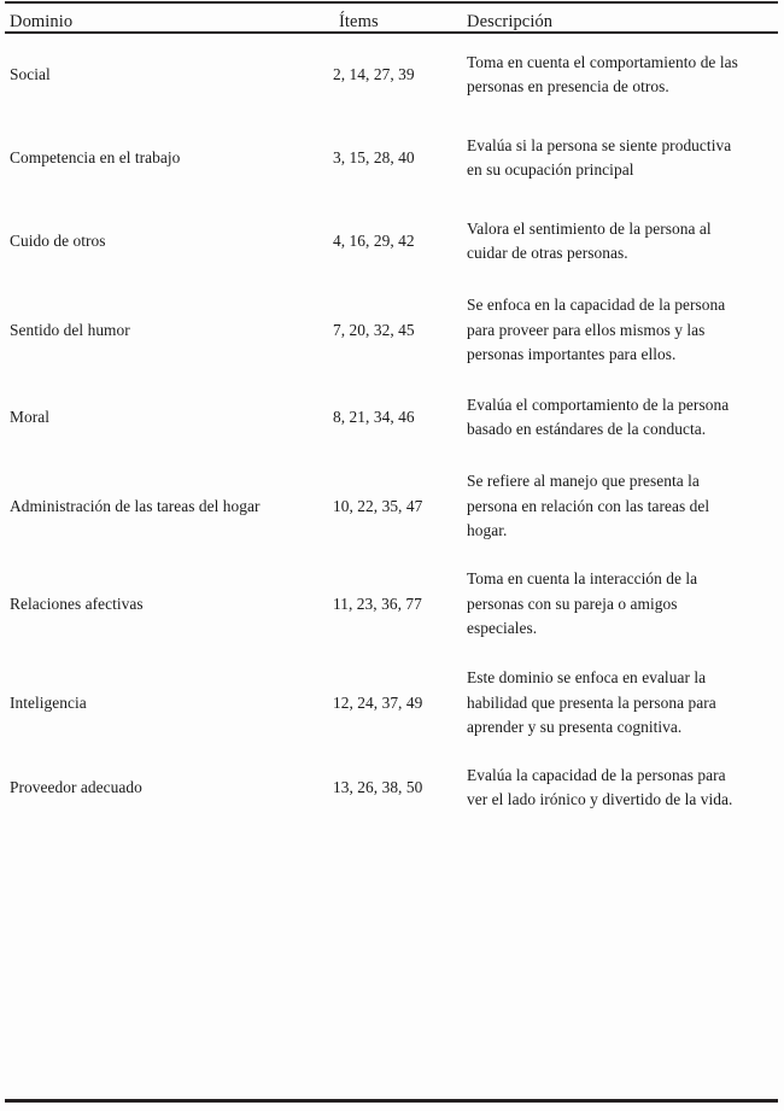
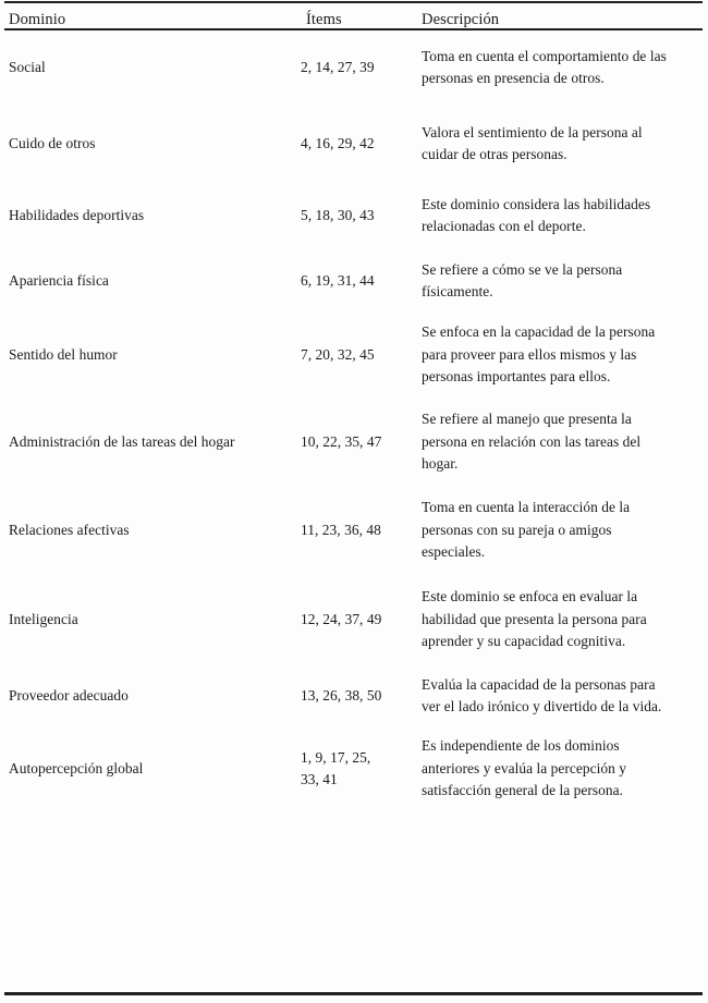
  Dominio	Ítems	Descripción
  Social	2, 14, 27, 39	Toma en cuenta el comportamiento de laspersonas en presencia de otros.
- Competencia en el trabajo	3, 15, 28, 40	Evalúa si la persona se siente productivaen su ocupación principal
  Cuido de otros	4, 16, 29, 42	Valora el sentimiento de la persona alcuidar de otras personas.
+ Habilidades deportivas	5, 18, 30, 43	Este dominio considera las habilidadesrelacionadas con el deporte.
+ Apariencia física	6, 19, 31, 44	Se refiere a cómo se ve la personafísicamente.
  Sentido del humor	7, 20, 32, 45	Se enfoca en la capacidad de la personapara proveer para ellos mismos y laspersonas importantes para ellos.
- Moral	8, 21, 34, 46	Evalúa el comportamiento de la personabasado en estándares de la conducta.
  Administración de las tareas del hogar	10, 22, 35, 47	Se refiere al manejo que presenta lapersona en relación con las tareas delhogar.
- Relaciones afectivas	11, 23, 36, 77	Toma en cuenta la interacción de lapersonas con su pareja o amigosespeciales.
+ Relaciones afectivas	11, 23, 36, 48	Toma en cuenta la interacción de lapersonas con su pareja o amigosespeciales.
- Inteligencia	12, 24, 37, 49	Este dominio se enfoca en evaluar lahabilidad que presenta la persona paraaprender y su presenta cognitiva.
+ Inteligencia	12, 24, 37, 49	Este dominio se enfoca en evaluar lahabilidad que presenta la persona paraaprender y su capacidad cognitiva.
  Proveedor adecuado	13, 26, 38, 50	Evalúa la capacidad de la personas paraver el lado irónico y divertido de la vida.
+ Autopercepción global	1, 9, 17, 25,33, 41	Es independiente de los dominiosanteriores y evalúa la percepción ysatisfacción general de la persona.
